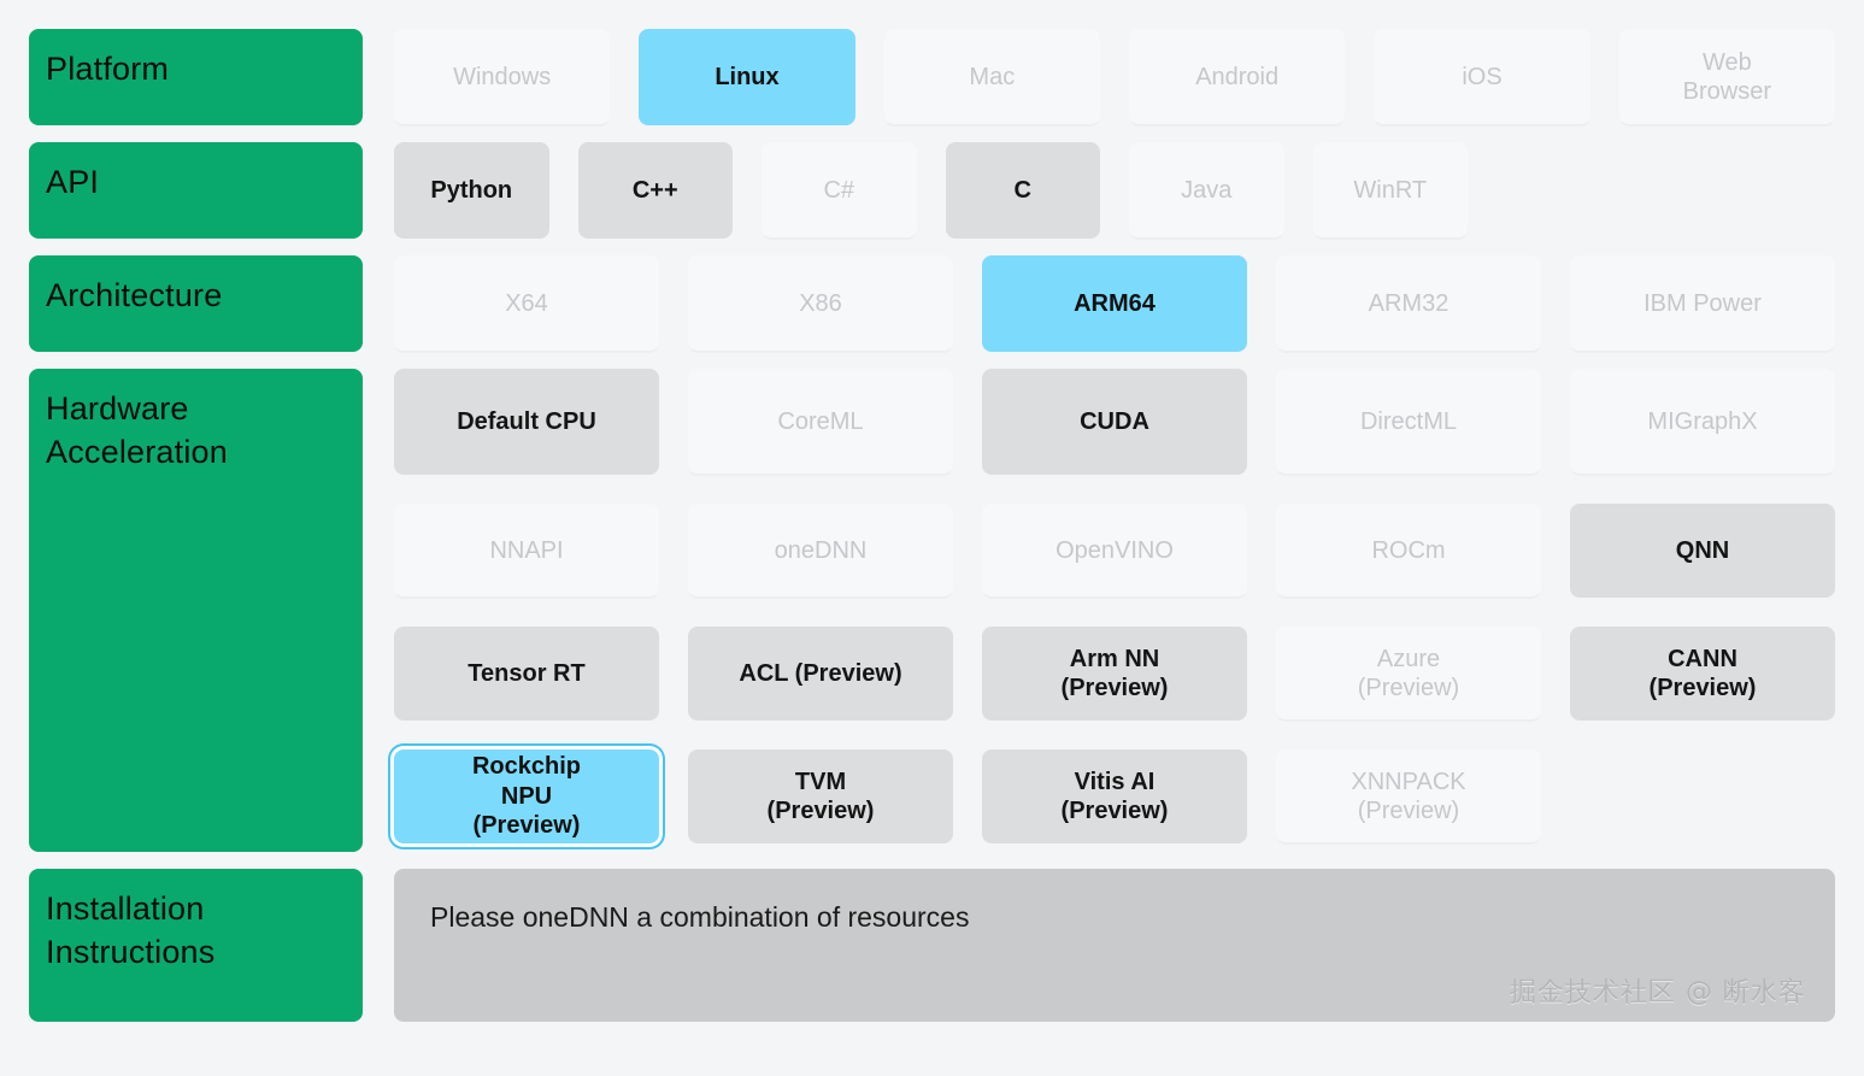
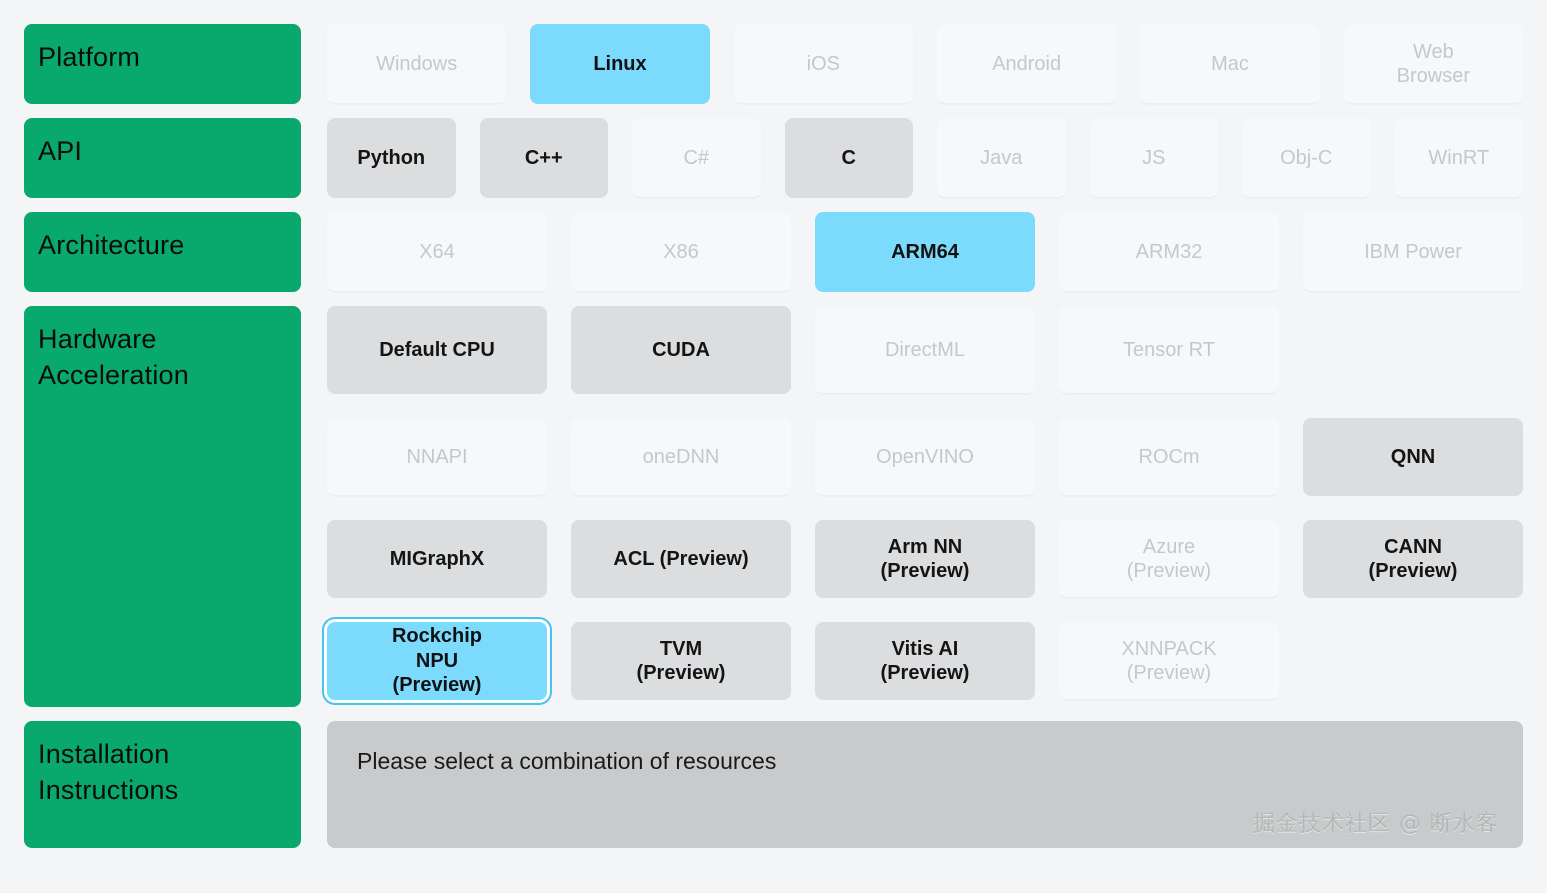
  Platform
  Windows
  Linux
- Mac
+ iOS
  Android
- iOS
+ Mac
  Web
  Browser
  API
  Python
  C++
  C#
  C
  Java
+ JS
+ Obj-C
  WinRT
  Architecture
  X64
  X86
  ARM64
  ARM32
  IBM Power
  Hardware Acceleration
  Default CPU
- CoreML
  CUDA
  DirectML
- MIGraphX
+ Tensor RT
  NNAPI
  oneDNN
  OpenVINO
  ROCm
  QNN
- Tensor RT
+ MIGraphX
  ACL (Preview)
  Arm NN
  (Preview)
  Azure
  (Preview)
  CANN
  (Preview)
  Rockchip
  NPU
  (Preview)
  TVM
  (Preview)
  Vitis AI
  (Preview)
  XNNPACK
  (Preview)
  Installation Instructions
- Please oneDNN a combination of resources
+ Please select a combination of resources
  掘金技术社区 @ 断水客
